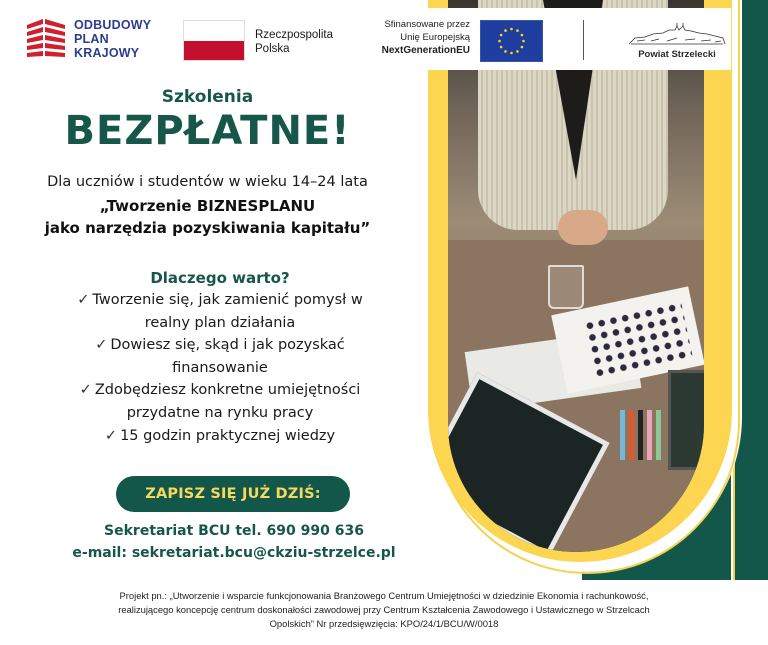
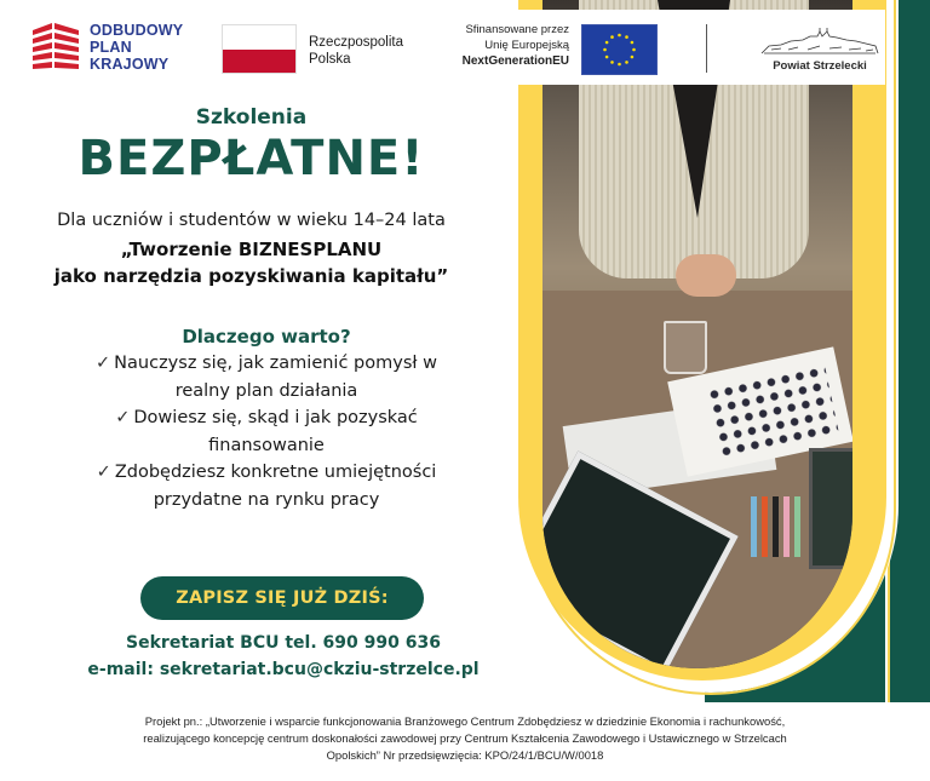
  ODBUDOWY
  PLAN
  KRAJOWY
  Rzeczpospolita
  Polska
  Sfinansowane przez
  Unię Europejską
  NextGenerationEU
  Powiat Strzelecki
  Szkolenia
  BEZPŁATNE!
  Dla uczniów i studentów w wieku 14–24 lata
  „Tworzenie BIZNESPLANU
  jako narzędzia pozyskiwania kapitału”
  Dlaczego warto?
- ✓ Tworzenie się, jak zamienić pomysł w
+ ✓ Nauczysz się, jak zamienić pomysł w
  realny plan działania
  ✓ Dowiesz się, skąd i jak pozyskać
  finansowanie
  ✓ Zdobędziesz konkretne umiejętności
  przydatne na rynku pracy
- ✓ 15 godzin praktycznej wiedzy
  ZAPISZ SIĘ JUŻ DZIŚ:
  Sekretariat BCU tel. 690 990 636
  e-mail: sekretariat.bcu@ckziu-strzelce.pl
- Projekt pn.: „Utworzenie i wsparcie funkcjonowania Branżowego Centrum Umiejętności w dziedzinie Ekonomia i rachunkowość,
+ Projekt pn.: „Utworzenie i wsparcie funkcjonowania Branżowego Centrum Zdobędziesz w dziedzinie Ekonomia i rachunkowość,
  realizującego koncepcję centrum doskonałości zawodowej przy Centrum Kształcenia Zawodowego i Ustawicznego w Strzelcach
  Opolskich” Nr przedsięwzięcia: KPO/24/1/BCU/W/0018
